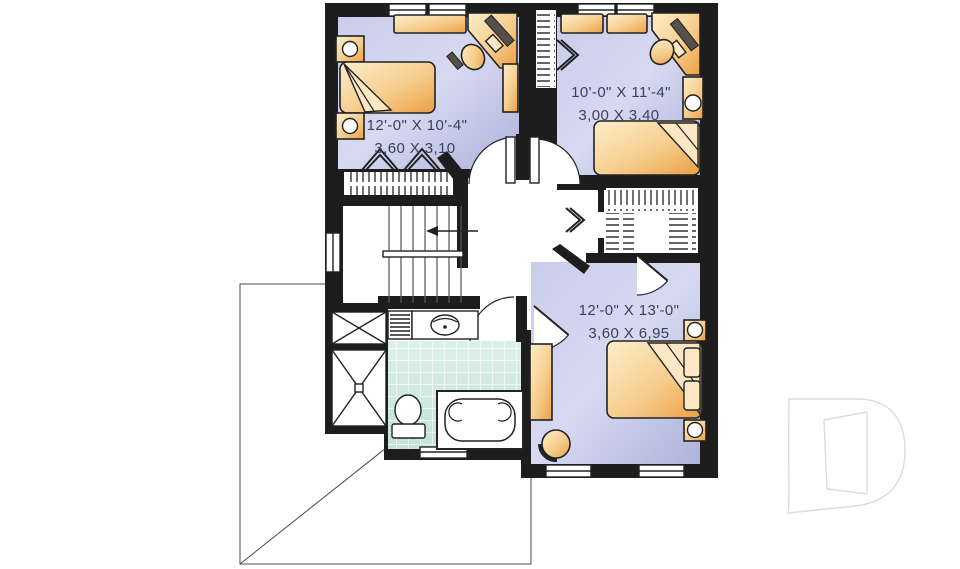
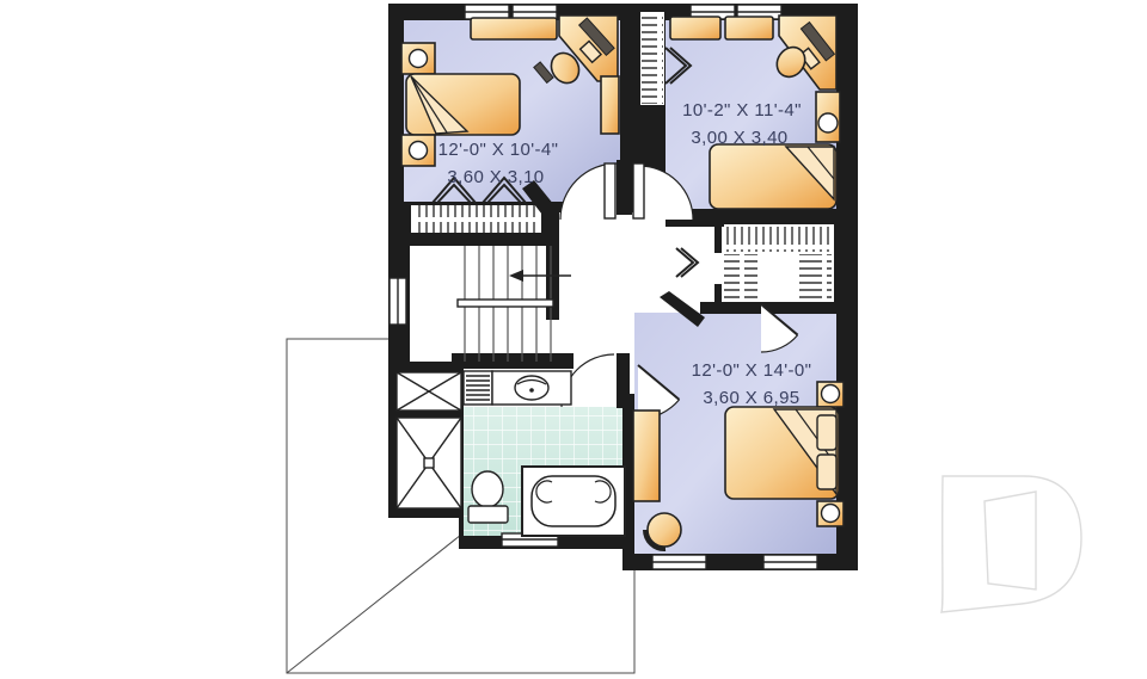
  12'-0" X 10'-4"
  3,60 X 3,10
- 10'-0" X 11'-4"
+ 10'-2" X 11'-4"
  3,00 X 3,40
- 12'-0" X 13'-0"
+ 12'-0" X 14'-0"
  3,60 X 6,95
